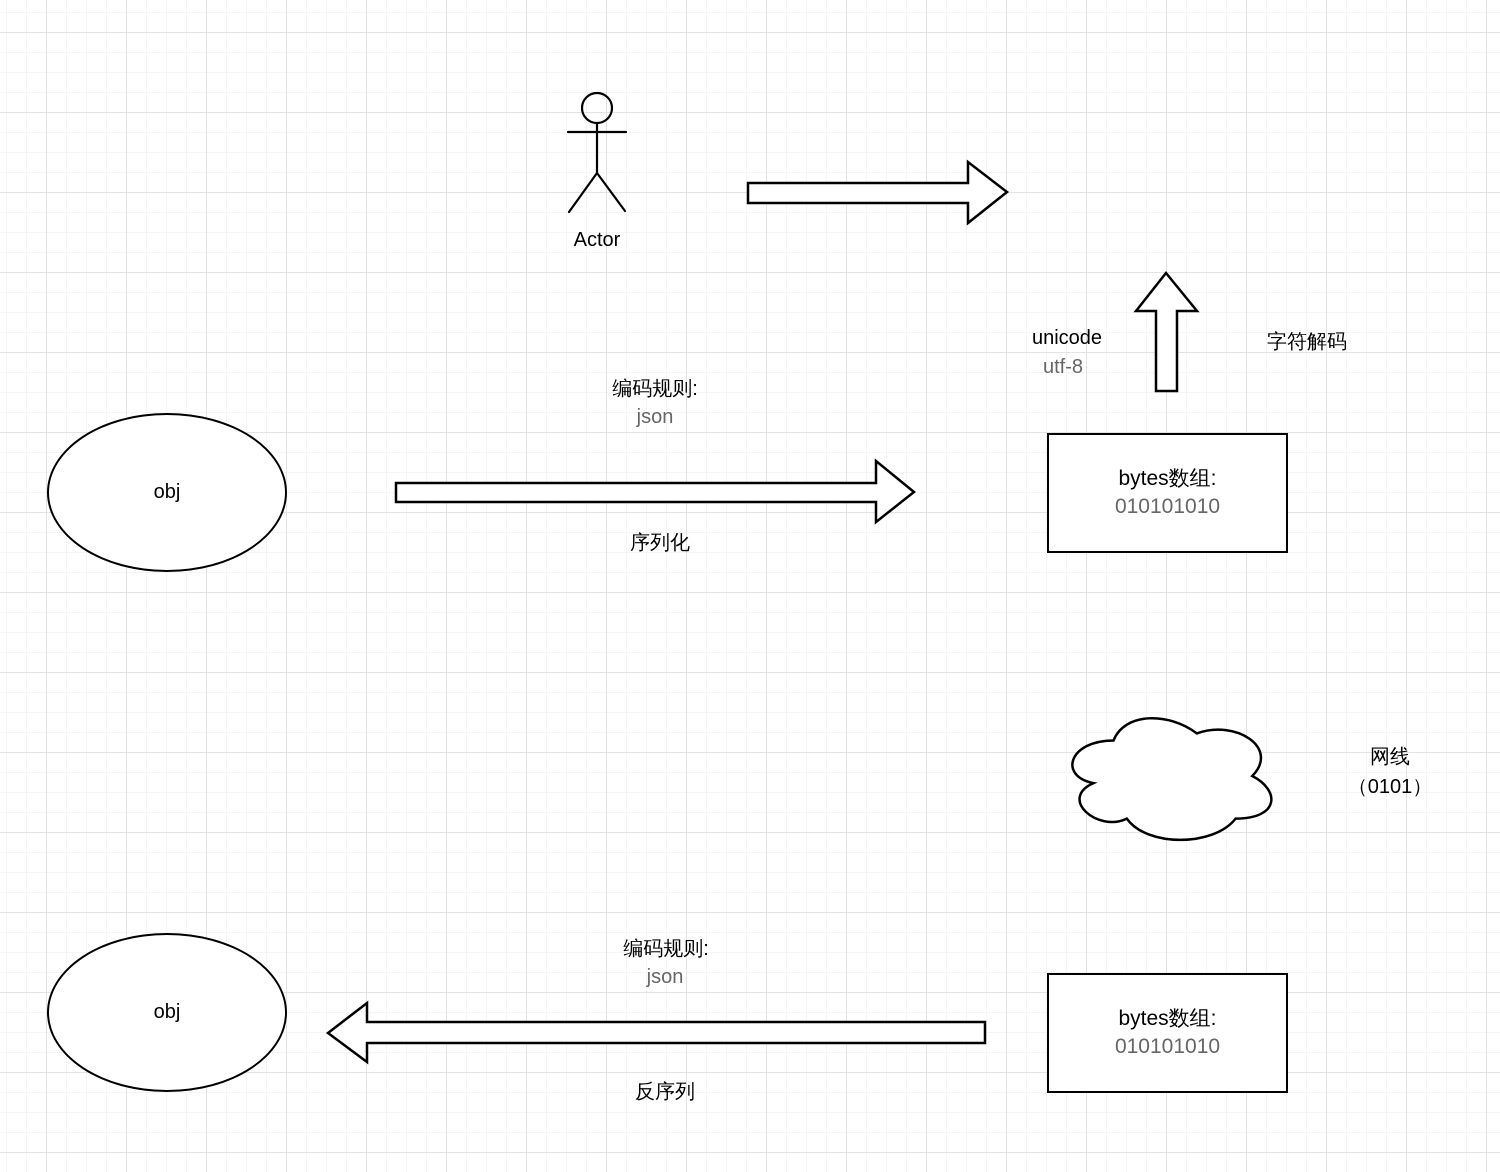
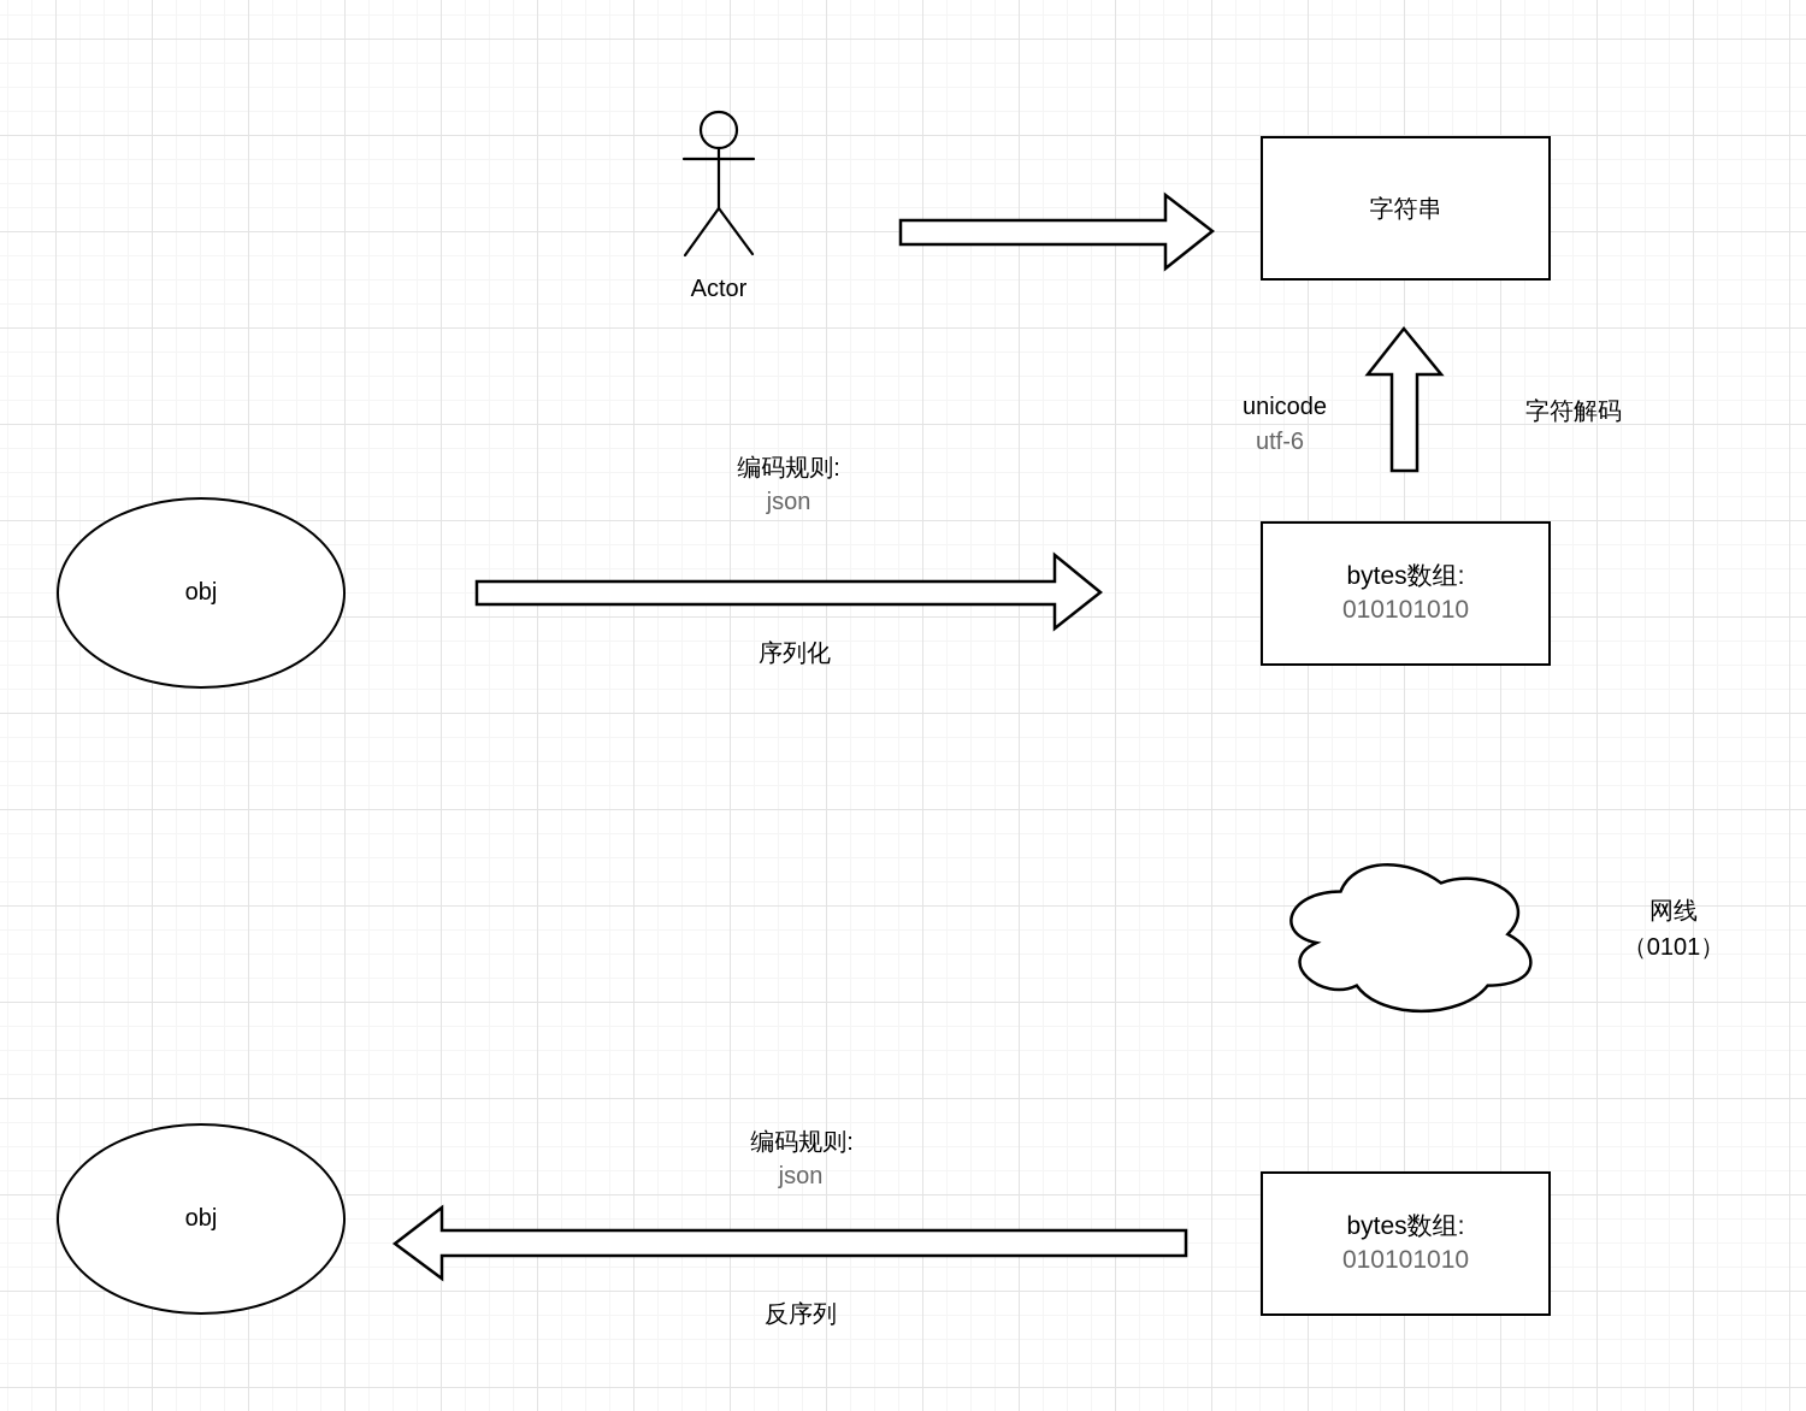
  Actor
+ 字符串
  unicode
- utf-8
+ utf-6
  字符解码
  obj
  编码规则:
  json
  序列化
  bytes数组:
  010101010
  网线
  （0101）
  obj
  编码规则:
  json
  反序列
  bytes数组:
  010101010
